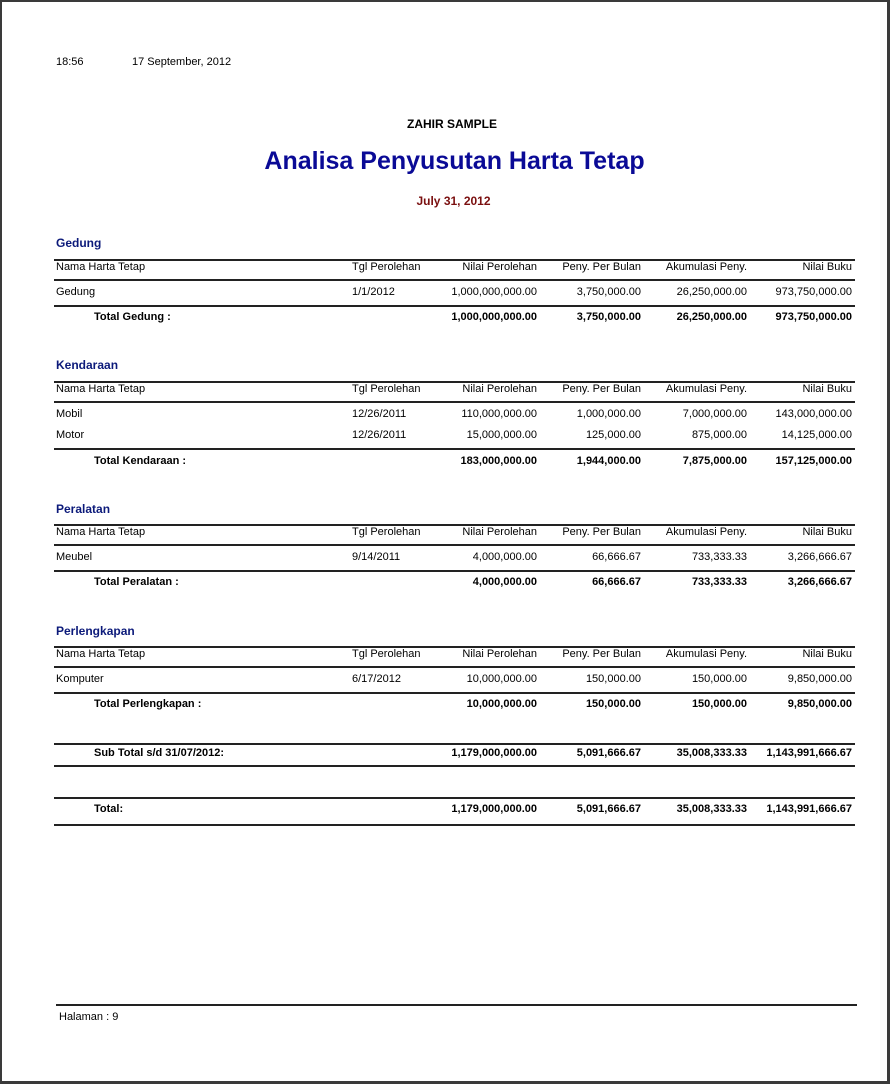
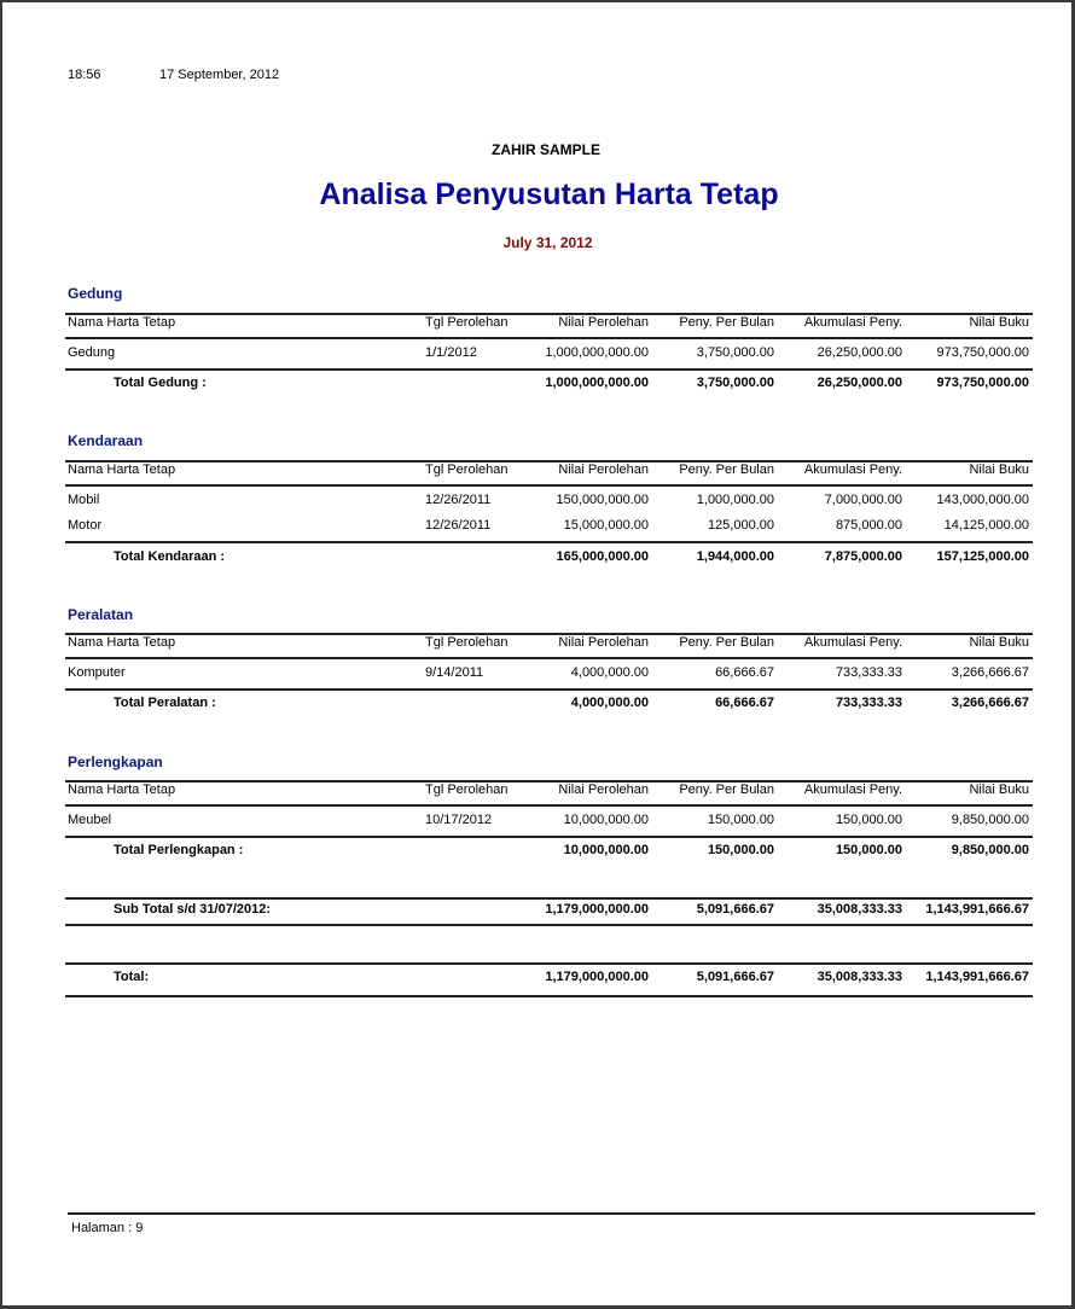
  18:56
  17 September, 2012
  ZAHIR SAMPLE
  Analisa Penyusutan Harta Tetap
  July 31, 2012
  Gedung
  Nama Harta Tetap
  Tgl Perolehan
  Nilai Perolehan
  Peny. Per Bulan
  Akumulasi Peny.
  Nilai Buku
  Gedung
  1/1/2012
  1,000,000,000.00
  3,750,000.00
  26,250,000.00
  973,750,000.00
  Total Gedung :
  1,000,000,000.00
  3,750,000.00
  26,250,000.00
  973,750,000.00
  Kendaraan
  Nama Harta Tetap
  Tgl Perolehan
  Nilai Perolehan
  Peny. Per Bulan
  Akumulasi Peny.
  Nilai Buku
  Mobil
  12/26/2011
- 110,000,000.00
+ 150,000,000.00
  1,000,000.00
  7,000,000.00
  143,000,000.00
  Motor
  12/26/2011
  15,000,000.00
  125,000.00
  875,000.00
  14,125,000.00
  Total Kendaraan :
- 183,000,000.00
+ 165,000,000.00
  1,944,000.00
  7,875,000.00
  157,125,000.00
  Peralatan
  Nama Harta Tetap
  Tgl Perolehan
  Nilai Perolehan
  Peny. Per Bulan
  Akumulasi Peny.
  Nilai Buku
- Meubel
+ Komputer
  9/14/2011
  4,000,000.00
  66,666.67
  733,333.33
  3,266,666.67
  Total Peralatan :
  4,000,000.00
  66,666.67
  733,333.33
  3,266,666.67
  Perlengkapan
  Nama Harta Tetap
  Tgl Perolehan
  Nilai Perolehan
  Peny. Per Bulan
  Akumulasi Peny.
  Nilai Buku
- Komputer
+ Meubel
- 6/17/2012
+ 10/17/2012
  10,000,000.00
  150,000.00
  150,000.00
  9,850,000.00
  Total Perlengkapan :
  10,000,000.00
  150,000.00
  150,000.00
  9,850,000.00
  Sub Total s/d 31/07/2012:
  1,179,000,000.00
  5,091,666.67
  35,008,333.33
  1,143,991,666.67
  Total:
  1,179,000,000.00
  5,091,666.67
  35,008,333.33
  1,143,991,666.67
  Halaman : 9
